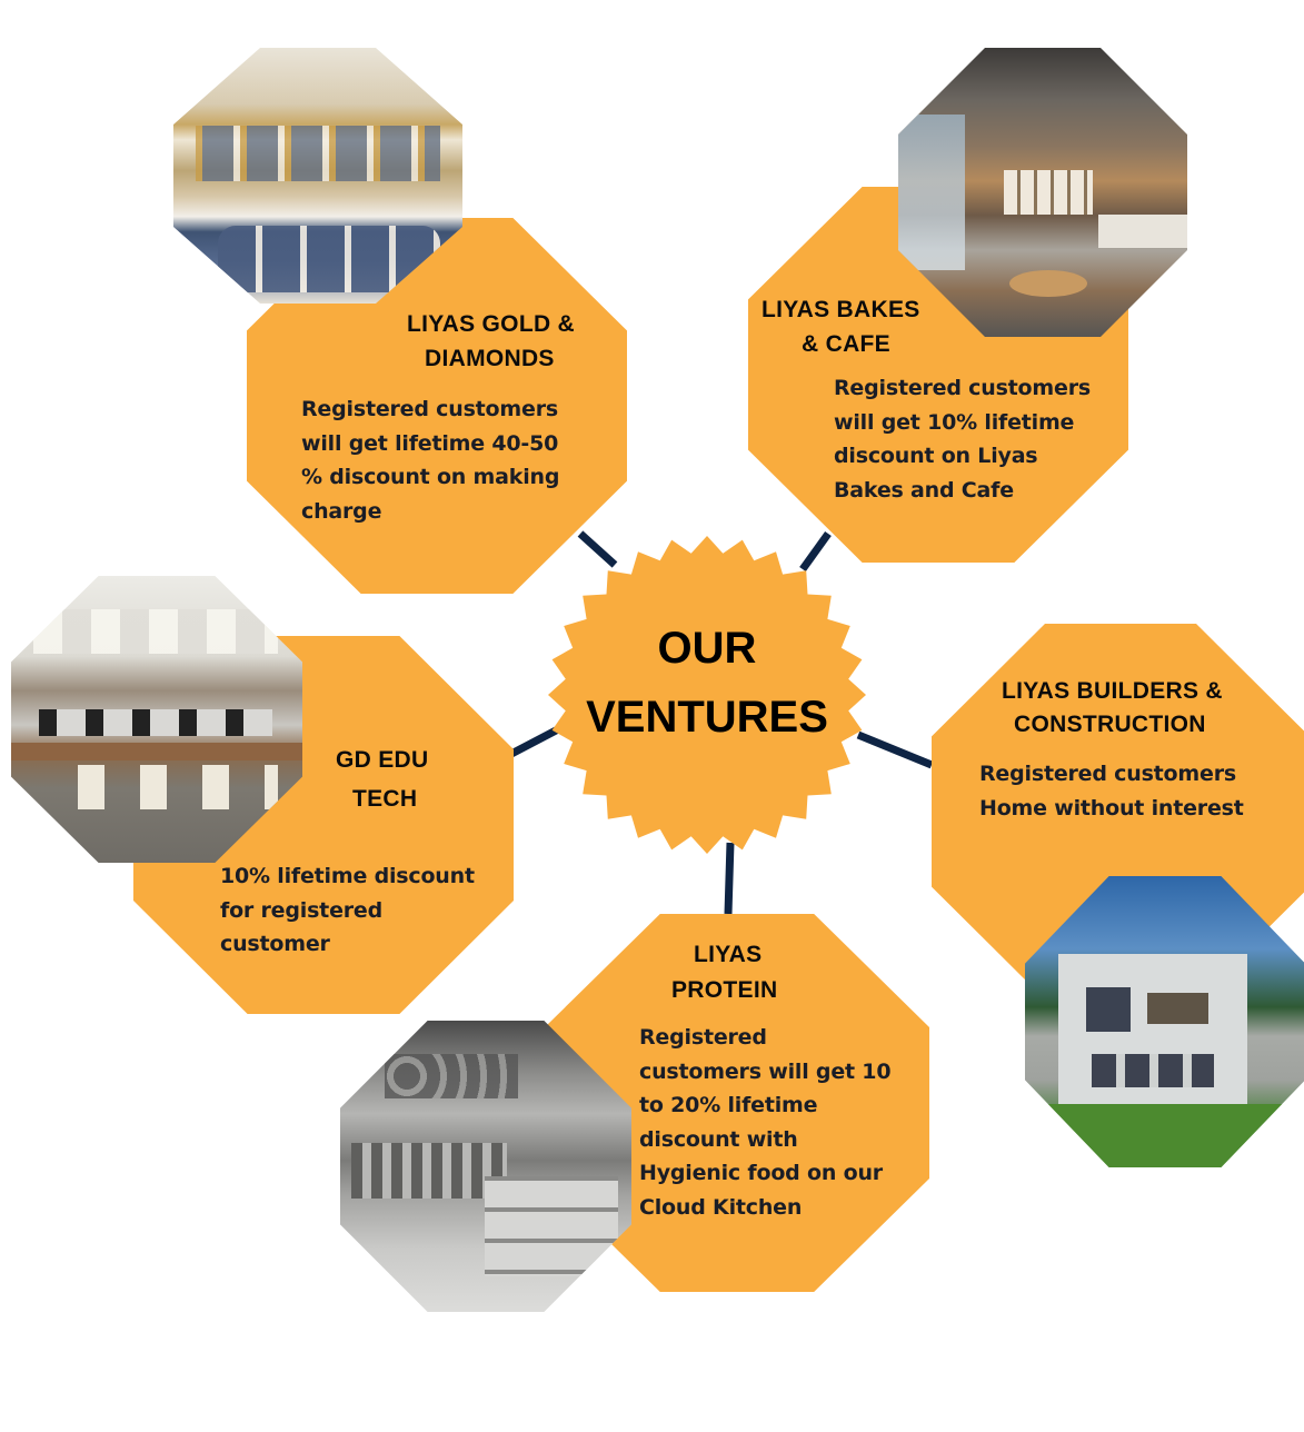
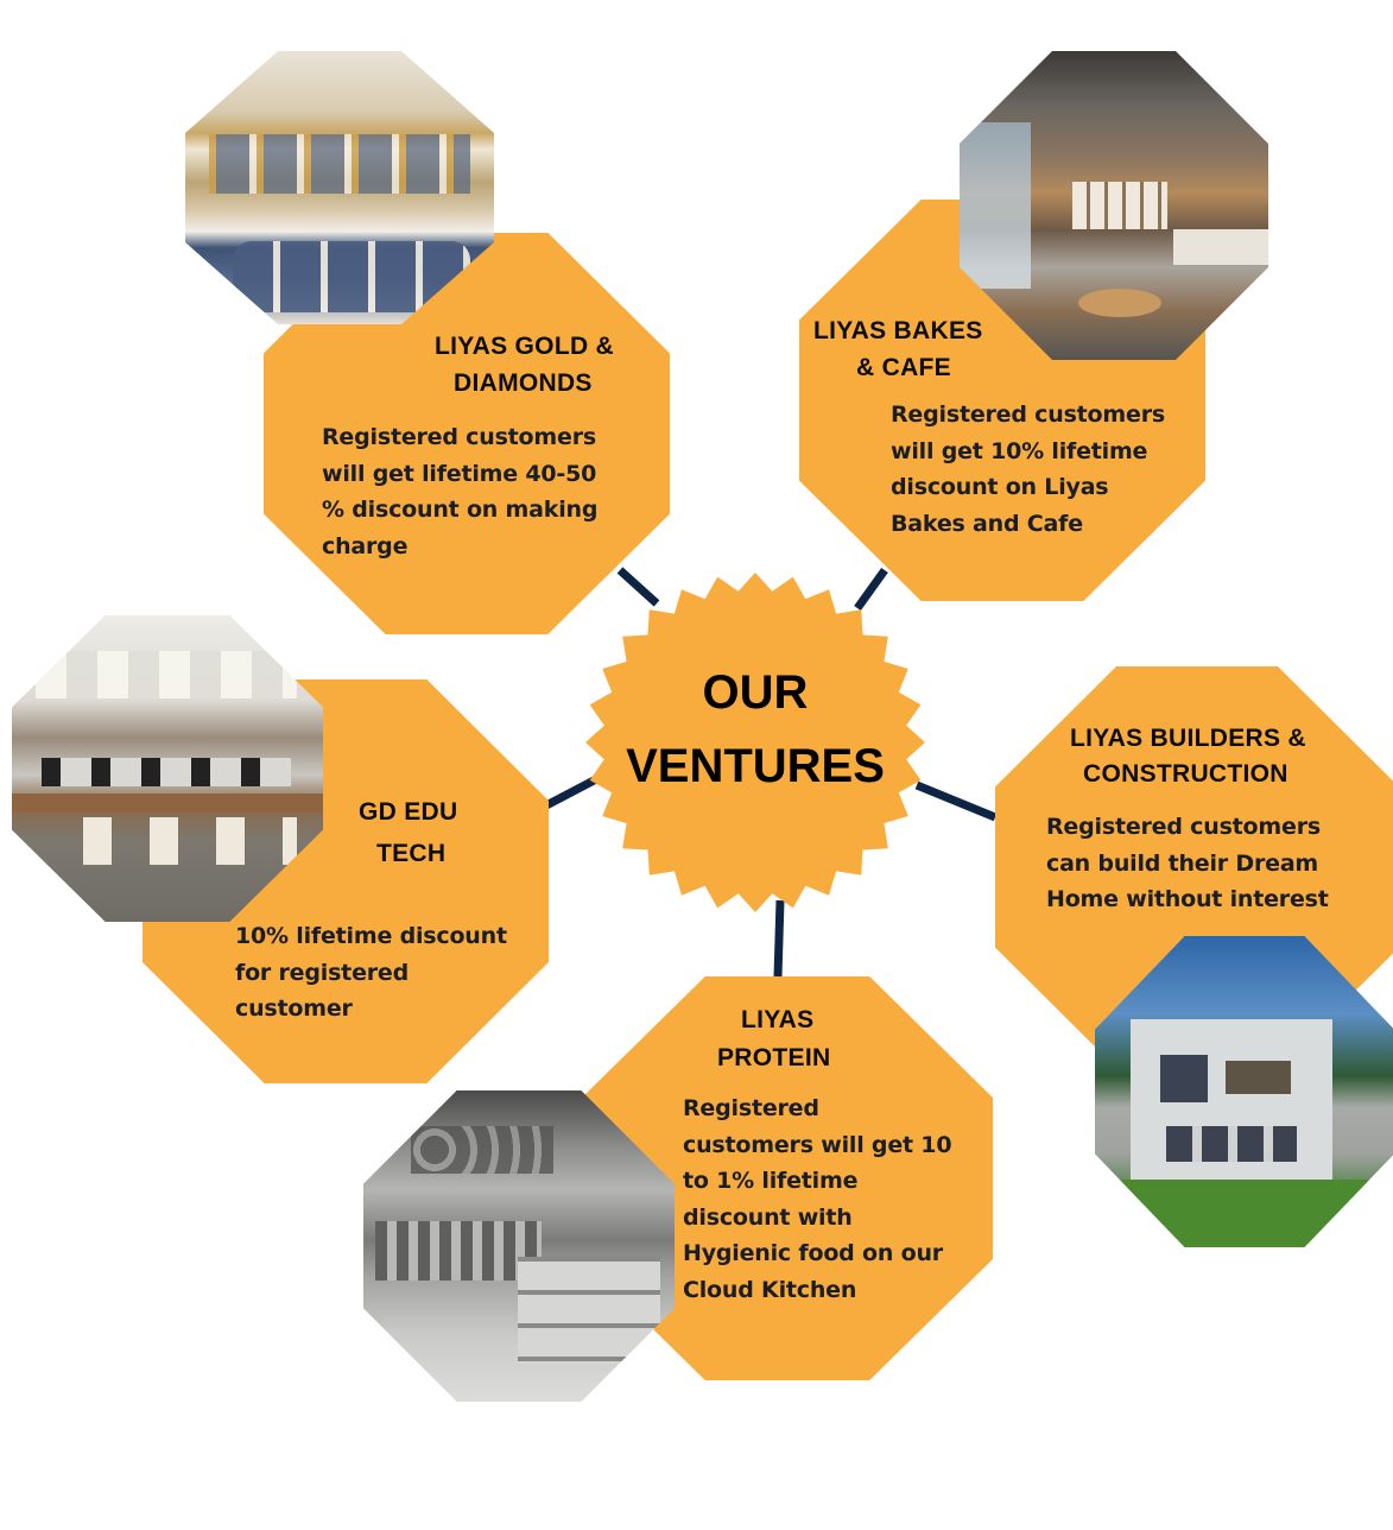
  LIYAS GOLD &
  DIAMONDS
  Registered customers
  will get lifetime 40-50
  % discount on making
  charge
  LIYAS BAKES
  & CAFE
  Registered customers
  will get 10% lifetime
  discount on Liyas
  Bakes and Cafe
  OUR
  VENTURES
  GD EDU
  TECH
  10% lifetime discount
  for registered
  customer
  LIYAS BUILDERS &
  CONSTRUCTION
  Registered customers
+ can build their Dream
  Home without interest
  LIYAS
  PROTEIN
  Registered
  customers will get 10
- to 20% lifetime
+ to 1% lifetime
  discount with
  Hygienic food on our
  Cloud Kitchen
